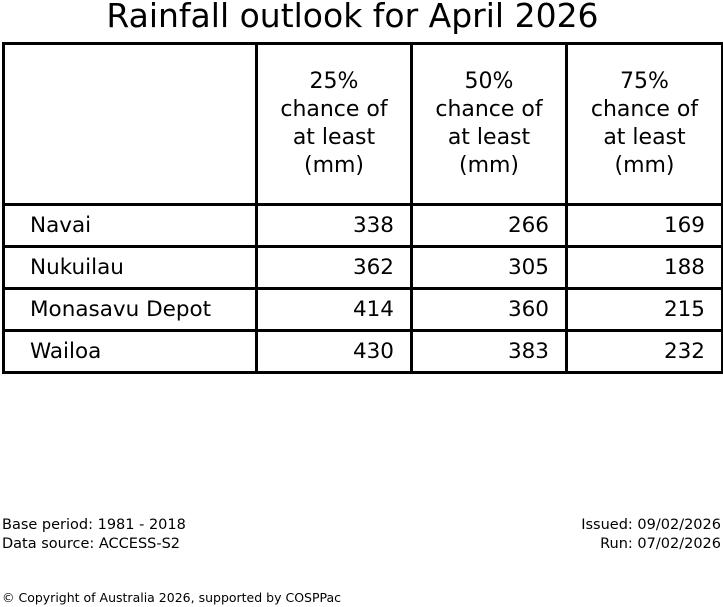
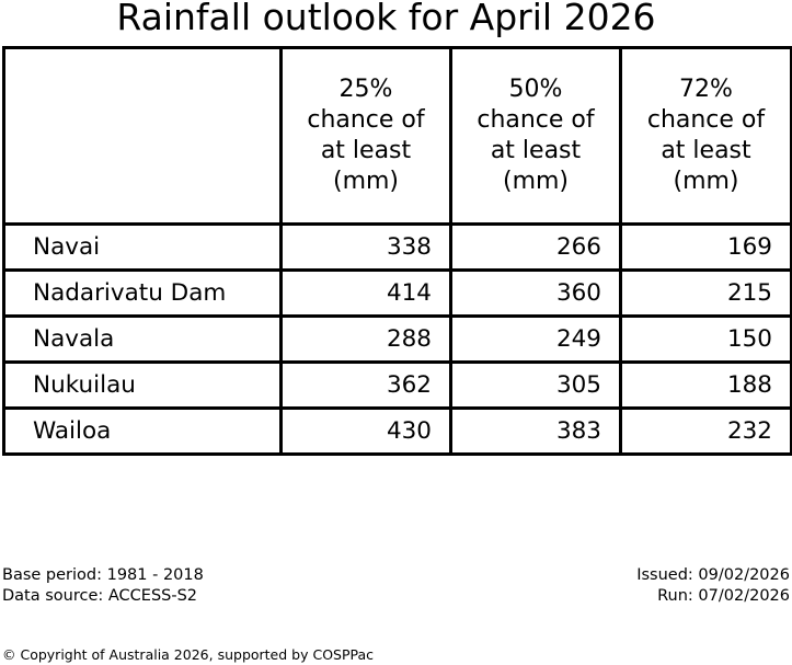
  Rainfall outlook for April 2026
- 	25% chance of at least (mm)	50% chance of at least (mm)	75% chance of at least (mm)
+ 	25% chance of at least (mm)	50% chance of at least (mm)	72% chance of at least (mm)
  Navai	338	266	169
+ Nadarivatu Dam	414	360	215
+ Navala	288	249	150
  Nukuilau	362	305	188
- Monasavu Depot	414	360	215
  Wailoa	430	383	232
  Base period: 1981 - 2018
  Data source: ACCESS-S2
  Issued: 09/02/2026
  Run: 07/02/2026
  © Copyright of Australia 2026, supported by COSPPac
